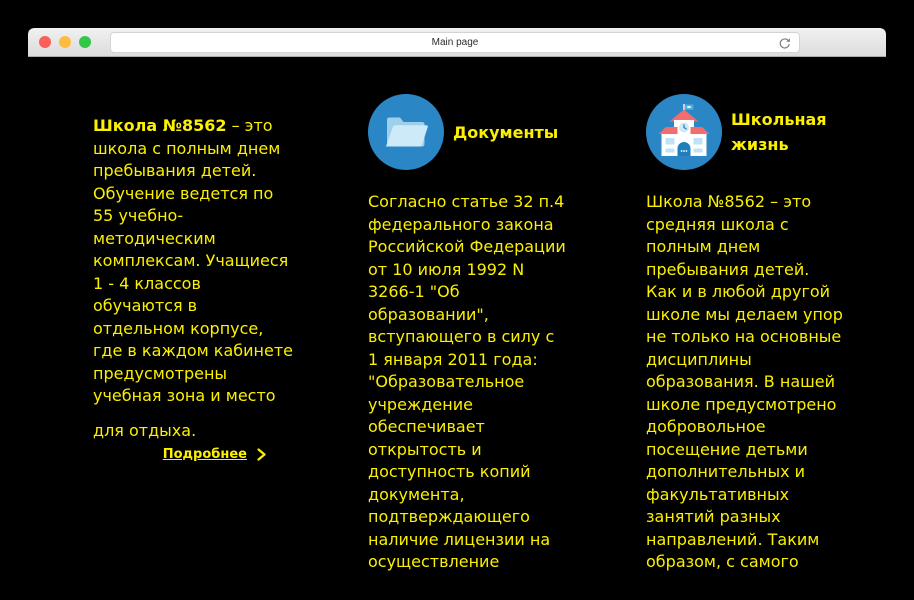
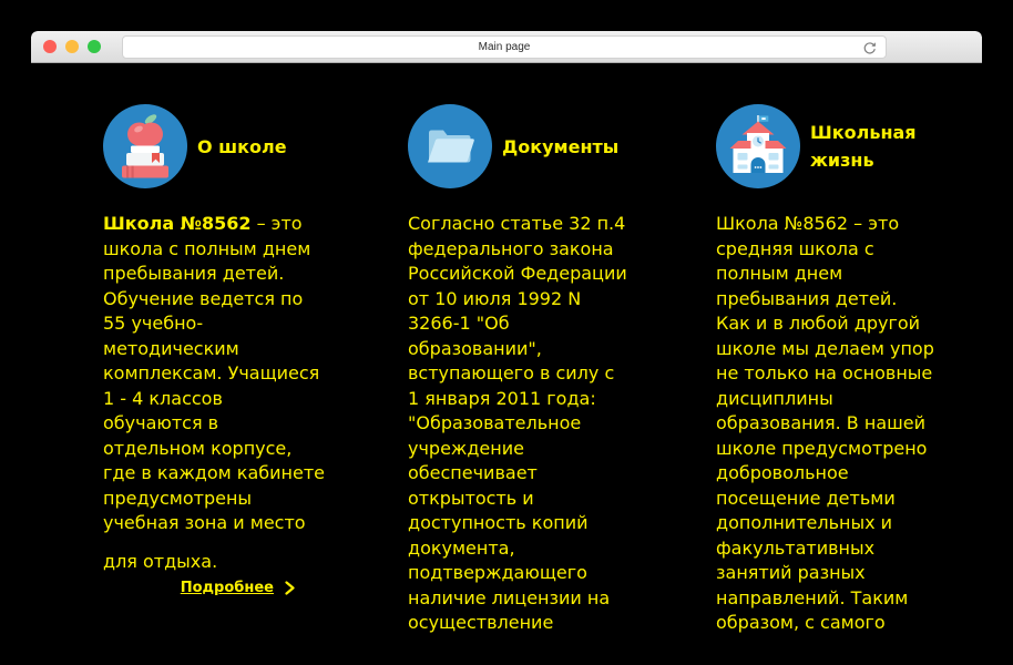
  Main page
+ О школе
  Школа №8562 – это
  школа с полным днем
  пребывания детей.
  Обучение ведется по
  55 учебно-
  методическим
  комплексам. Учащиеся
  1 - 4 классов
  обучаются в
  отдельном корпусе,
  где в каждом кабинете
  предусмотрены
  учебная зона и место
  для отдыха.
  Подробнее
  Документы
  Согласно статье 32 п.4
  федерального закона
  Российской Федерации
  от 10 июля 1992 N
  3266-1 "Об
  образовании",
  вступающего в силу с
  1 января 2011 года:
  "Образовательное
  учреждение
  обеспечивает
  открытость и
  доступность копий
  документа,
  подтверждающего
  наличие лицензии на
  осуществление
  Школьная
  жизнь
  Школа №8562 – это
  средняя школа с
  полным днем
  пребывания детей.
  Как и в любой другой
  школе мы делаем упор
  не только на основные
  дисциплины
  образования. В нашей
  школе предусмотрено
  добровольное
  посещение детьми
  дополнительных и
  факультативных
  занятий разных
  направлений. Таким
  образом, с самого
